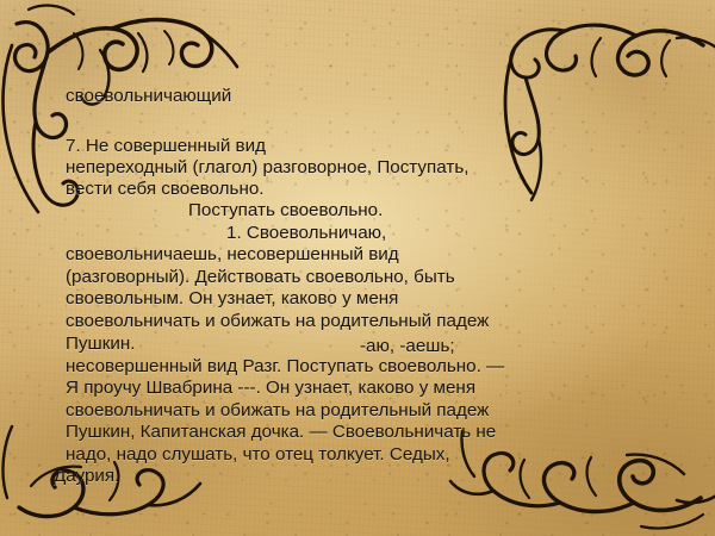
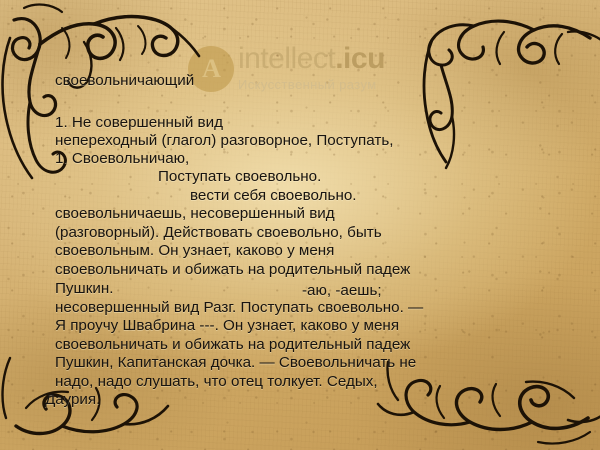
+ A
+ intellect.icu
+ Искусственный разум
  своевольничающий
- 7. Не совершенный вид
+ 1. Не совершенный вид
  непереходный (глагол) разговорное, Поступать,
- вести себя своевольно.
+ 1. Своевольничаю,
  Поступать своевольно.
- 1. Своевольничаю,
+ вести себя своевольно.
  своевольничаешь, несовершенный вид
  (разговорный). Действовать своевольно, быть
  своевольным. Он узнает, каково у меня
  своевольничать и обижать на родительный падеж
  Пушкин.
  -аю, -аешь;
  несовершенный вид Разг. Поступать своевольно. —
  Я проучу Швабрина ---. Он узнает, каково у меня
  своевольничать и обижать на родительный падеж
  Пушкин, Капитанская дочка. — Своевольничать не
  надо, надо слушать, что отец толкует. Седых,
  Даурия.
